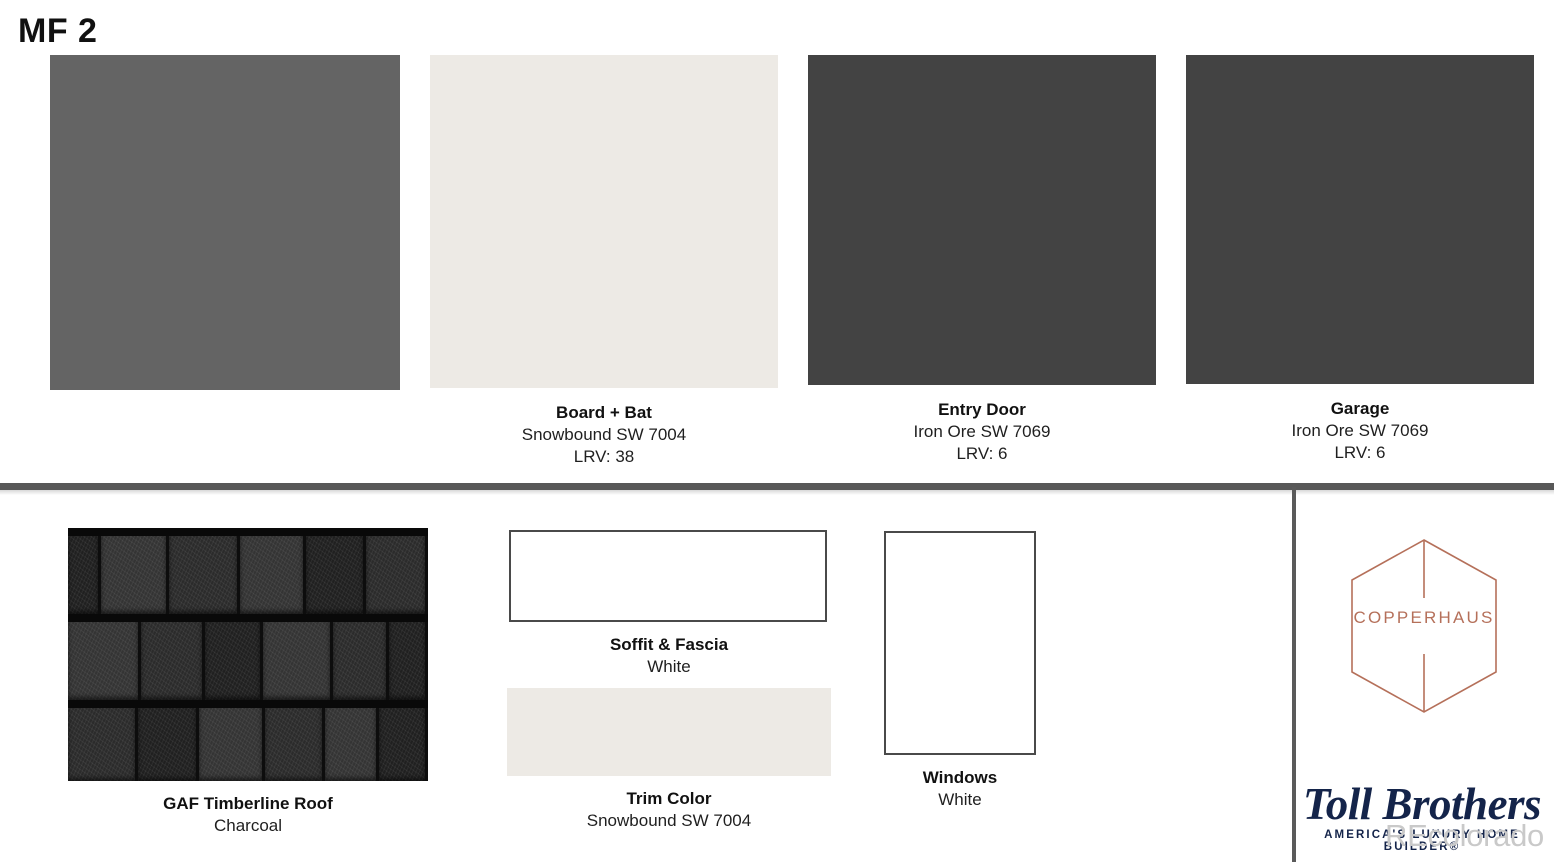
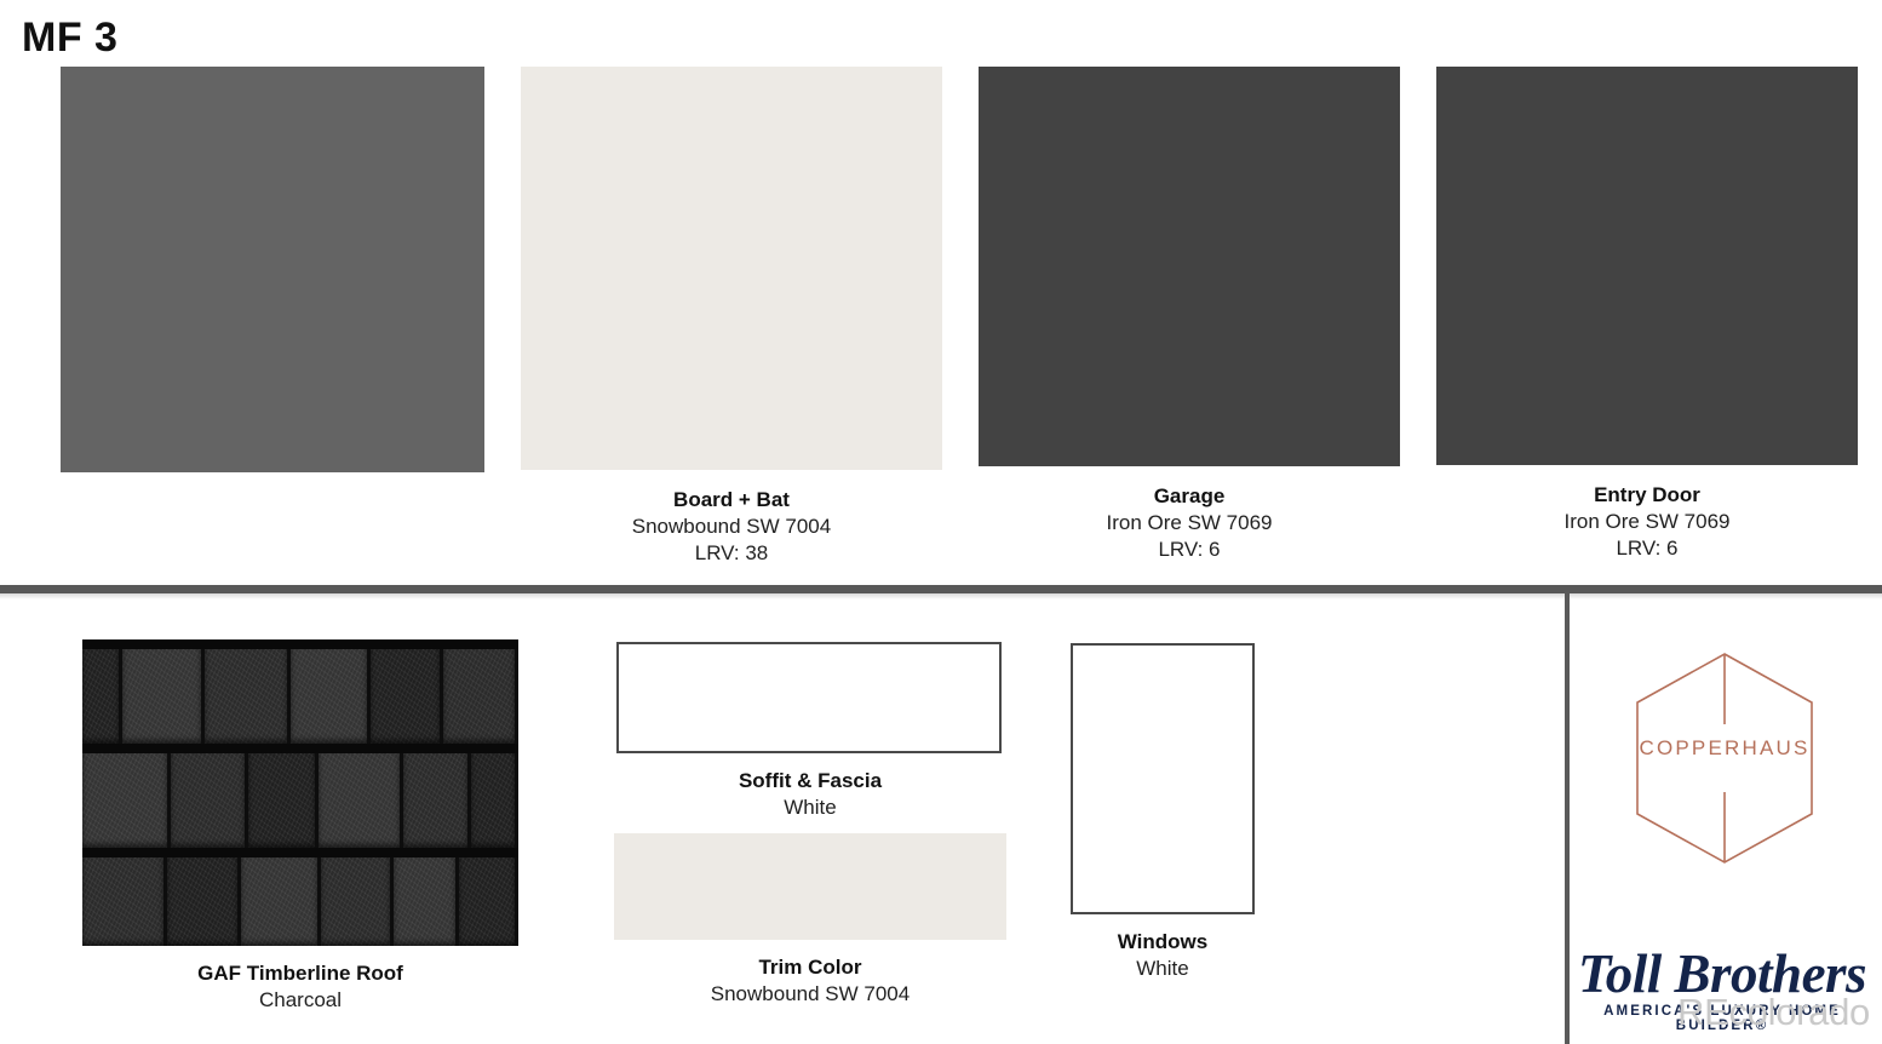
- MF 2
+ MF 3
  Board + Bat
  Snowbound SW 7004
  LRV: 38
- Entry Door
+ Garage
  Iron Ore SW 7069
  LRV: 6
- Garage
+ Entry Door
  Iron Ore SW 7069
  LRV: 6
  GAF Timberline Roof
  Charcoal
  Soffit & Fascia
  White
  Trim Color
  Snowbound SW 7004
  Windows
  White
  COPPERHAUS
  Toll Brothers
  AMERICA'S LUXURY HOME BUILDER®
  REcolorado
